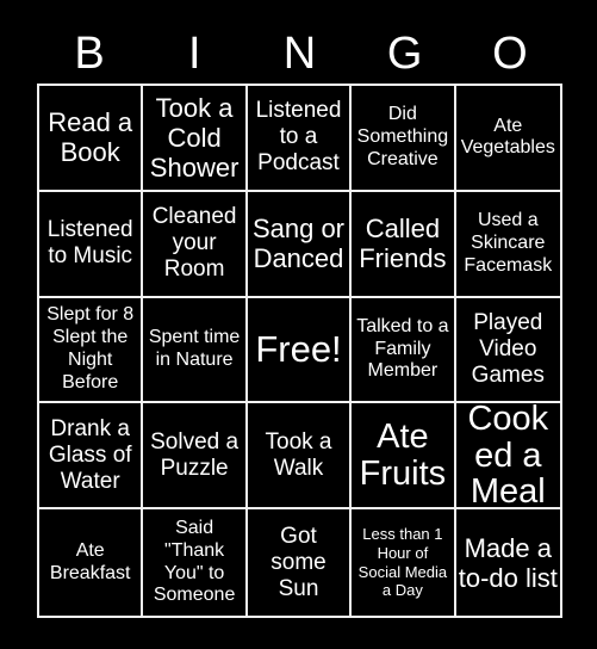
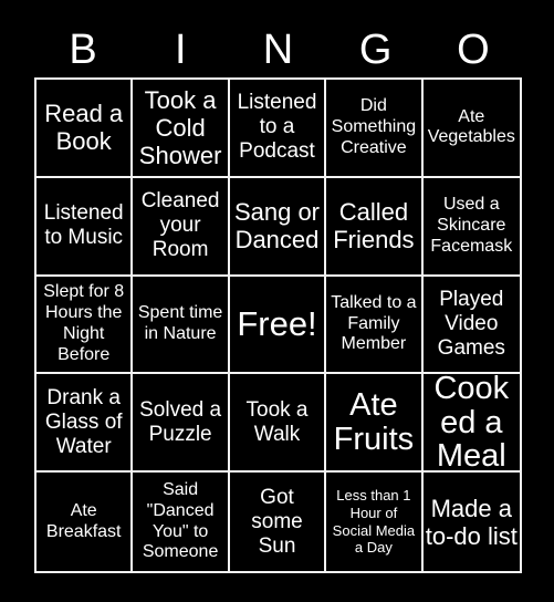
  B
  I
  N
  G
  O
  Read a Book
  Took a Cold Shower
  Listened to a Podcast
  Did Something Creative
  Ate Vegetables
  Listened to Music
  Cleaned your Room
  Sang or Danced
  Called Friends
  Used a Skincare Facemask
- Slept for 8 Slept the Night Before
+ Slept for 8 Hours the Night Before
  Spent time in Nature
  Free!
  Talked to a Family Member
  Played Video Games
  Drank a Glass of Water
  Solved a Puzzle
  Took a Walk
  Ate Fruits
  Cooked a Meal
  Ate Breakfast
- Said "Thank You" to Someone
+ Said "Danced You" to Someone
  Got some Sun
  Less than 1 Hour of Social Media a Day
  Made a to-do list
